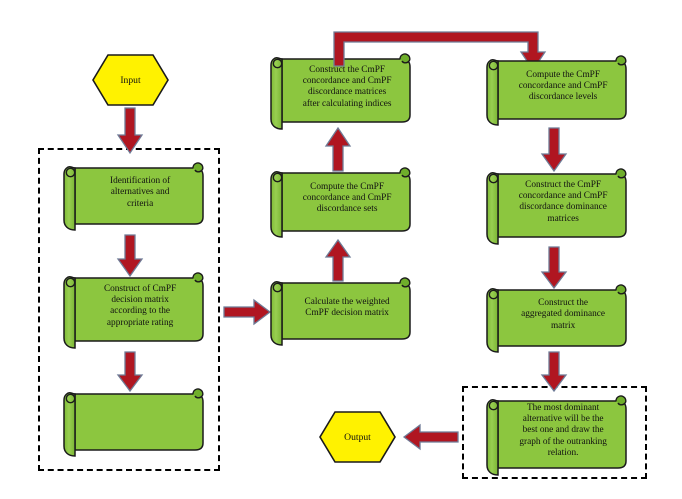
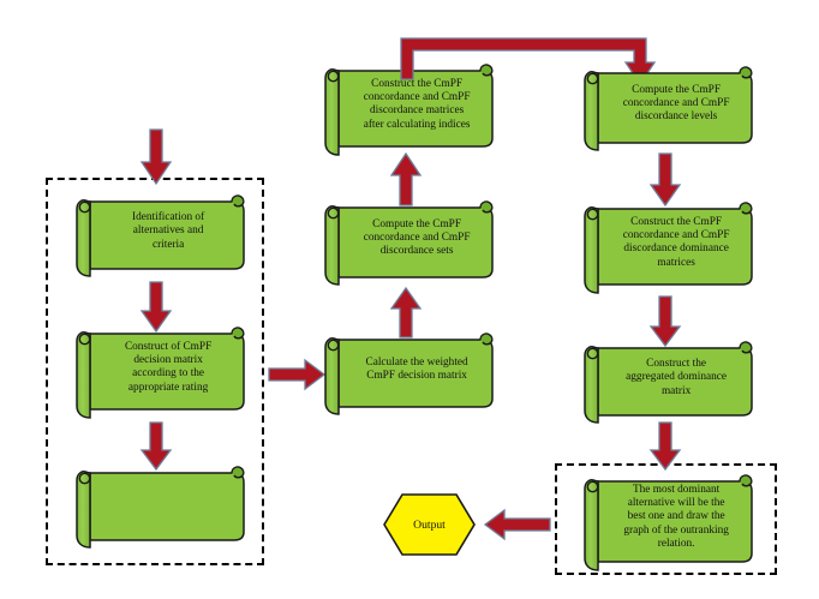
- Input
  Identification of
  alternatives and
  criteria
  Construct of CmPF
  decision matrix
  according to the
  appropriate rating
  Calculate the weighted
  CmPF decision matrix
  Compute the CmPF
  concordance and CmPF
  discordance sets
  Construct the CmPF
  concordance and CmPF
  discordance matrices
  after calculating indices
  Compute the CmPF
  concordance and CmPF
  discordance levels
  Construct the CmPF
  concordance and CmPF
  discordance dominance
  matrices
  Construct the
  aggregated dominance
  matrix
  The most dominant
  alternative will be the
  best one and draw the
  graph of the outranking
  relation.
  Output
